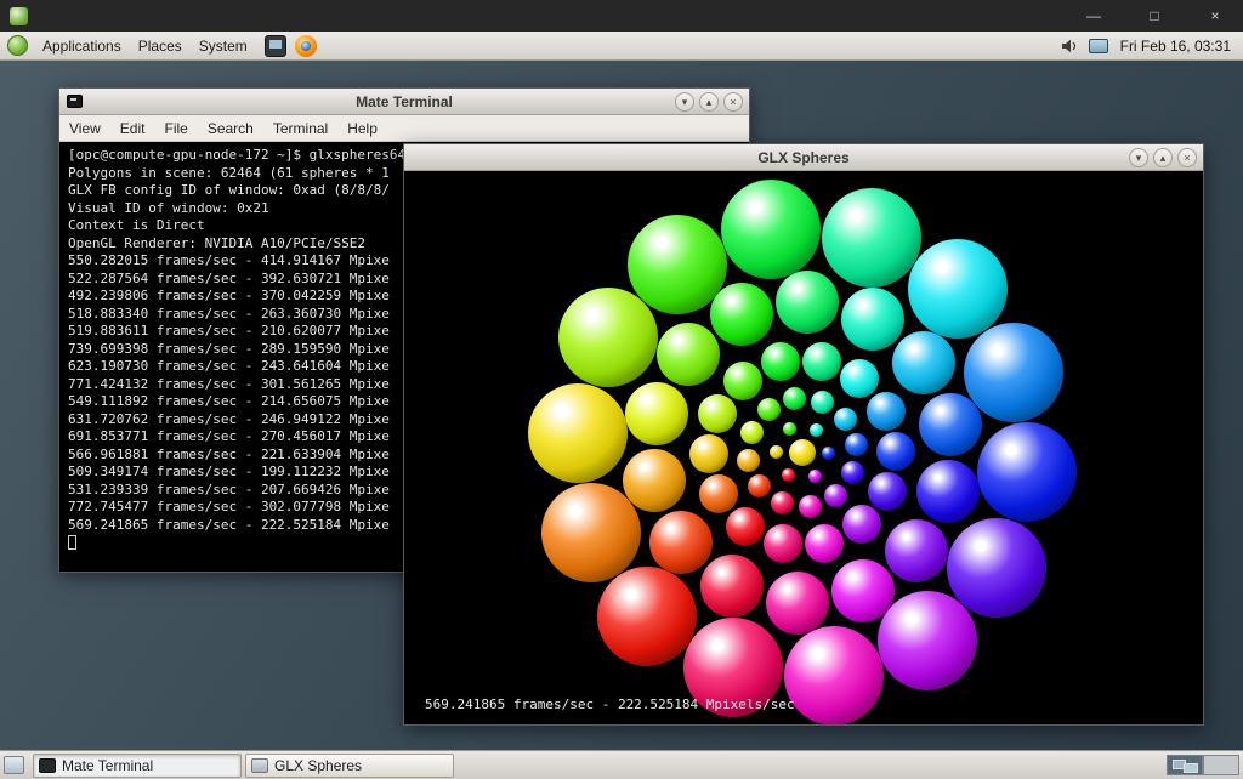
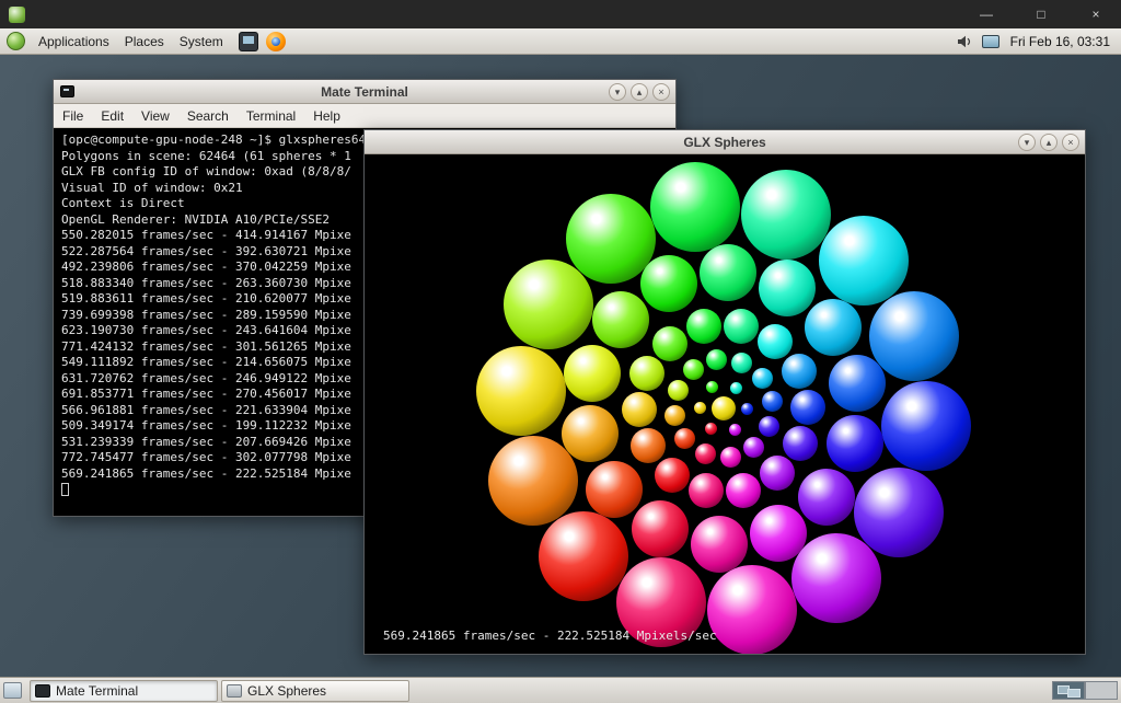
  —
  □
  ×
  Applications
  Places
  System
  Fri Feb 16, 03:31
  Mate Terminal
  ▾
  ▴
  ×
- View
+ File
  Edit
- File
+ View
  Search
  Terminal
  Help
- [opc@compute-gpu-node-172 ~]$ glxspheres64
+ [opc@compute-gpu-node-248 ~]$ glxspheres64
  Polygons in scene: 62464 (61 spheres * 1
  GLX FB config ID of window: 0xad (8/8/8/
  Visual ID of window: 0x21
  Context is Direct
  OpenGL Renderer: NVIDIA A10/PCIe/SSE2
  550.282015 frames/sec - 414.914167 Mpixe
  522.287564 frames/sec - 392.630721 Mpixe
  492.239806 frames/sec - 370.042259 Mpixe
  518.883340 frames/sec - 263.360730 Mpixe
  519.883611 frames/sec - 210.620077 Mpixe
  739.699398 frames/sec - 289.159590 Mpixe
  623.190730 frames/sec - 243.641604 Mpixe
  771.424132 frames/sec - 301.561265 Mpixe
  549.111892 frames/sec - 214.656075 Mpixe
  631.720762 frames/sec - 246.949122 Mpixe
  691.853771 frames/sec - 270.456017 Mpixe
  566.961881 frames/sec - 221.633904 Mpixe
  509.349174 frames/sec - 199.112232 Mpixe
  531.239339 frames/sec - 207.669426 Mpixe
  772.745477 frames/sec - 302.077798 Mpixe
  569.241865 frames/sec - 222.525184 Mpixe
  GLX Spheres
  ▾
  ▴
  ×
  569.241865 frames/sec - 222.525184 Mpixels/sec
  Mate Terminal
  GLX Spheres
